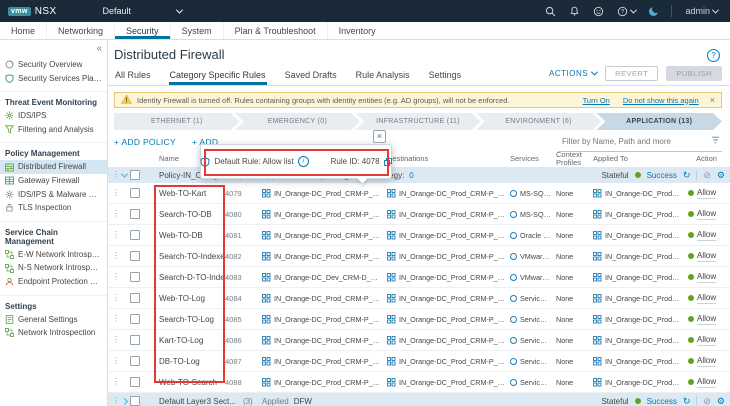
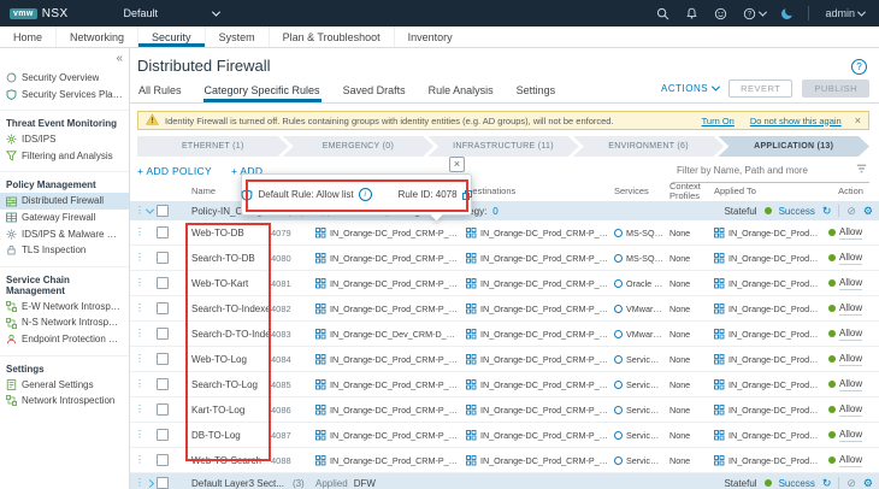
  NSX
  Default
  admin
  Home
  Networking
  Security
  System
  Plan & Troubleshoot
  Inventory
  «
  Security Overview
  Security Services Platfo
  Threat Event Monitoring
  IDS/IPS
  Filtering and Analysis
  Policy Management
  Distributed Firewall
  Gateway Firewall
  IDS/IPS & Malware Pre
  TLS Inspection
  Service Chain Management
  E-W Network Introspect
  N-S Network Introspecti
  Endpoint Protection Rul
  Settings
  General Settings
  Network Introspection
  Distributed Firewall
  ?
  All Rules
  Category Specific Rules
  Saved Drafts
  Rule Analysis
  Settings
  ACTIONS
  REVERT
  PUBLISH
  Identity Firewall is turned off. Rules containing groups with identity entities (e.g. AD groups), will not be enforced.
  Turn On
  Do not show this again
  ×
  + ADD POLICY
  + ADD
  Filter by Name, Path and more
  Name
  estinations
  Services
  Context Profiles
  Applied To
  Action
  ⋮
  0
  Stateful
  Success
  ↻
  ⊘
  ⚙
  ⋮
- Web-TO-Kart
+ Web-TO-DB
  4079
  IN_Orange-DC_Prod_CRM-P_We
  IN_Orange-DC_Prod_CRM-P_D
  MS-SQL..
  None
  IN_Orange-DC_Prod_C
  Allow
  ⋮
  Search-TO-DB
  4080
  IN_Orange-DC_Prod_CRM-P_Se
  IN_Orange-DC_Prod_CRM-P_D
  MS-SQL..
  None
  IN_Orange-DC_Prod_C
  Allow
  ⋮
- Web-TO-DB
+ Web-TO-Kart
  4081
  IN_Orange-DC_Prod_CRM-P_We
  IN_Orange-DC_Prod_CRM-P_Ka
  Oracle X..
  None
  IN_Orange-DC_Prod_C
  Allow
  ⋮
  Search-TO-Indexe
  4082
  IN_Orange-DC_Prod_CRM-P_Se
  IN_Orange-DC_Prod_CRM-P_In
  VMware..
  None
  IN_Orange-DC_Prod_C
  Allow
  ⋮
  Search-D-TO-Inde
  4083
  IN_Orange-DC_Dev_CRM-D_Sea
  IN_Orange-DC_Prod_CRM-P_In
  VMware..
  None
  IN_Orange-DC_Prod_C
  Allow
  ⋮
  Web-TO-Log
  4084
  IN_Orange-DC_Prod_CRM-P_We
  IN_Orange-DC_Prod_CRM-P_Lo
  Service-..
  None
  IN_Orange-DC_Prod_C
  Allow
  ⋮
  Search-TO-Log
  4085
  IN_Orange-DC_Prod_CRM-P_Se
  IN_Orange-DC_Prod_CRM-P_Lo
  Service-..
  None
  IN_Orange-DC_Prod_C
  Allow
  ⋮
  Kart-TO-Log
  4086
  IN_Orange-DC_Prod_CRM-P_Ka
  IN_Orange-DC_Prod_CRM-P_Lo
  Service-..
  None
  IN_Orange-DC_Prod_C
  Allow
  ⋮
  DB-TO-Log
  4087
  IN_Orange-DC_Prod_CRM-P_DB
  IN_Orange-DC_Prod_CRM-P_Lo
  Service-..
  None
  IN_Orange-DC_Prod_C
  Allow
  ⋮
  Web-TO-Search
  4088
  IN_Orange-DC_Prod_CRM-P_We
  IN_Orange-DC_Prod_CRM-P_Se
  Service-..
  None
  IN_Orange-DC_Prod_C
  Allow
  ⋮
  Default Layer3 Sect...
  (3)
  Applied
  DFW
  Stateful
  Success
  ↻
  ⊘
  ⚙
  Default Rule: Allow list
  Rule ID: 4078
  ×
